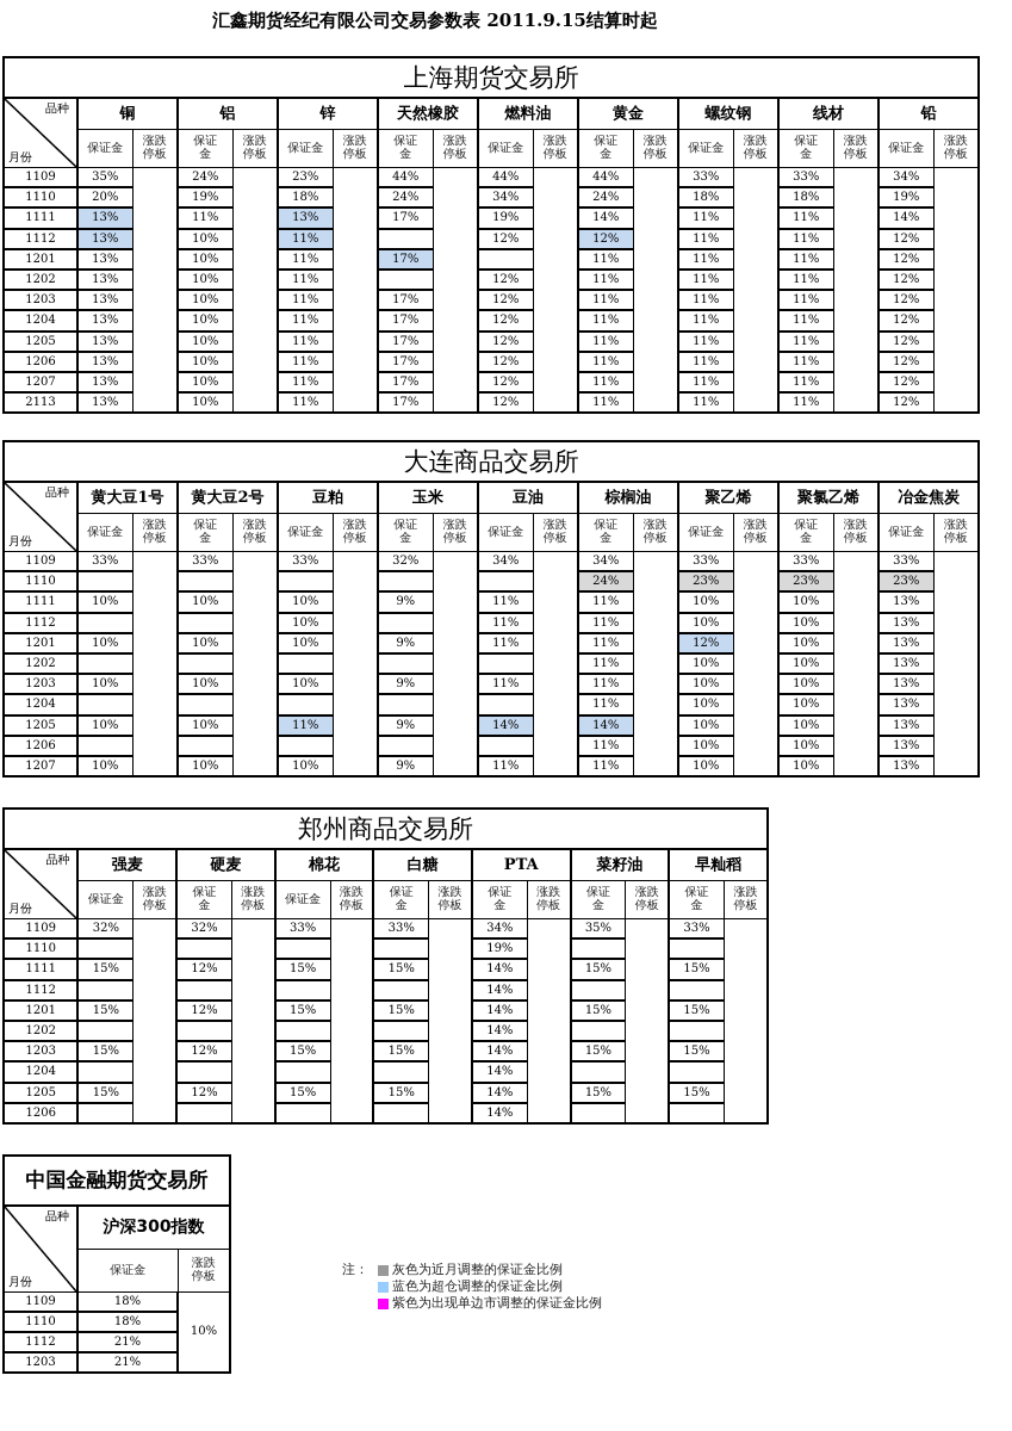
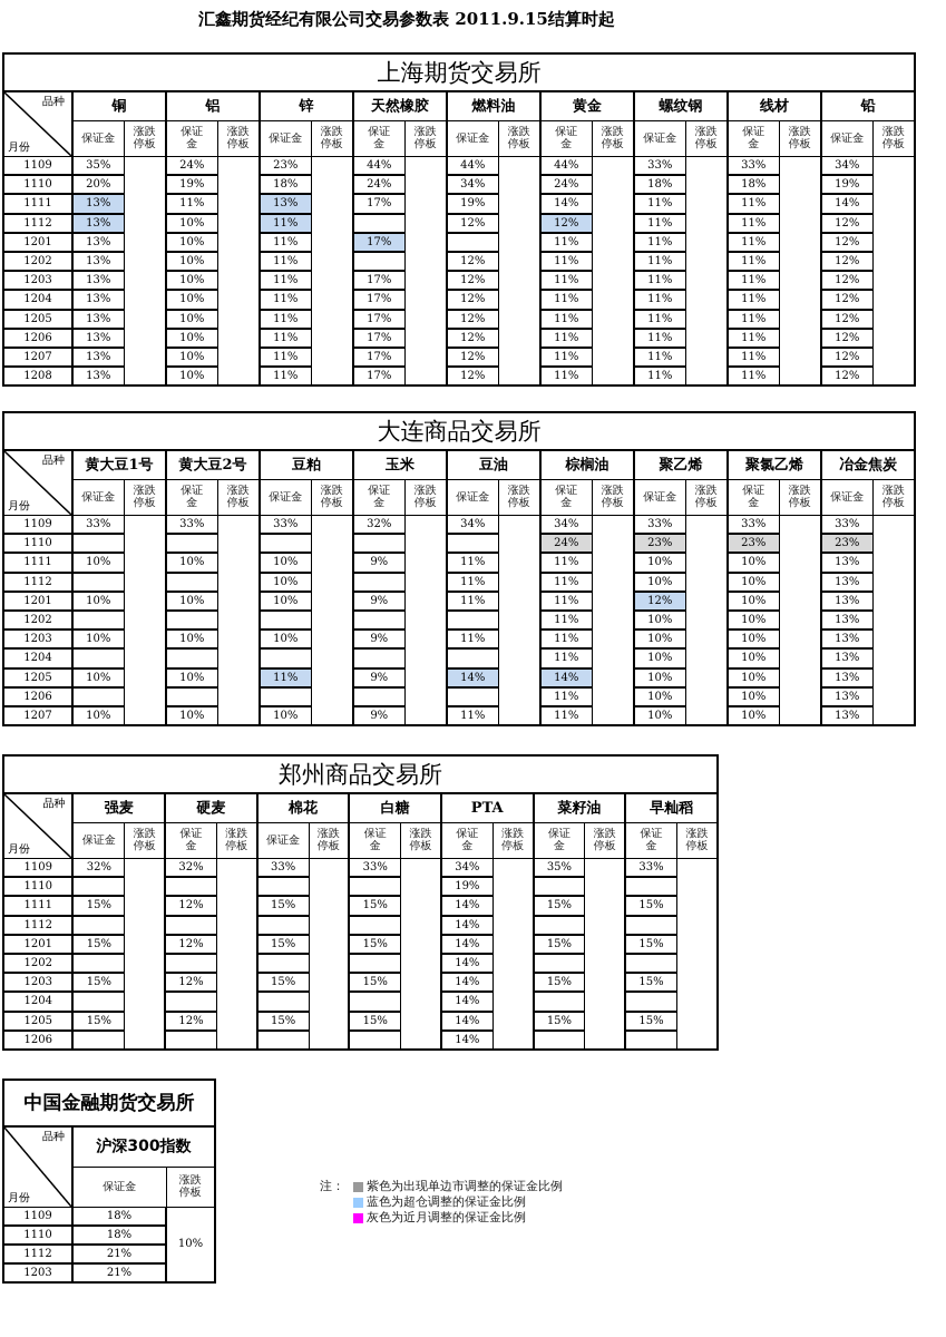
  汇鑫期货经纪有限公司交易参数表 2011.9.15结算时起
  上海期货交易所
  品种月份	铜	铝	锌	天然橡胶	燃料油	黄金	螺纹钢	线材	铅
  保证金	涨跌停板	保证金	涨跌停板	保证金	涨跌停板	保证金	涨跌停板	保证金	涨跌停板	保证金	涨跌停板	保证金	涨跌停板	保证金	涨跌停板	保证金	涨跌停板
  1109	35%		24%		23%		44%		44%		44%		33%		33%		34%
  1110	20%		19%		18%		24%		34%		24%		18%		18%		19%
  1111	13%		11%		13%		17%		19%		14%		11%		11%		14%
  1112	13%		10%		11%				12%		12%		11%		11%		12%
  1201	13%		10%		11%		17%				11%		11%		11%		12%
  1202	13%		10%		11%				12%		11%		11%		11%		12%
  1203	13%		10%		11%		17%		12%		11%		11%		11%		12%
  1204	13%		10%		11%		17%		12%		11%		11%		11%		12%
  1205	13%		10%		11%		17%		12%		11%		11%		11%		12%
  1206	13%		10%		11%		17%		12%		11%		11%		11%		12%
  1207	13%		10%		11%		17%		12%		11%		11%		11%		12%
- 2113	13%		10%		11%		17%		12%		11%		11%		11%		12%
+ 1208	13%		10%		11%		17%		12%		11%		11%		11%		12%
  大连商品交易所
  品种月份	黄大豆1号	黄大豆2号	豆粕	玉米	豆油	棕榈油	聚乙烯	聚氯乙烯	冶金焦炭
  保证金	涨跌停板	保证金	涨跌停板	保证金	涨跌停板	保证金	涨跌停板	保证金	涨跌停板	保证金	涨跌停板	保证金	涨跌停板	保证金	涨跌停板	保证金	涨跌停板
  1109	33%		33%		33%		32%		34%		34%		33%		33%		33%
  1110											24%		23%		23%		23%
  1111	10%		10%		10%		9%		11%		11%		10%		10%		13%
  1112					10%				11%		11%		10%		10%		13%
  1201	10%		10%		10%		9%		11%		11%		12%		10%		13%
  1202											11%		10%		10%		13%
  1203	10%		10%		10%		9%		11%		11%		10%		10%		13%
  1204											11%		10%		10%		13%
  1205	10%		10%		11%		9%		14%		14%		10%		10%		13%
  1206											11%		10%		10%		13%
  1207	10%		10%		10%		9%		11%		11%		10%		10%		13%
  郑州商品交易所
  品种月份	强麦	硬麦	棉花	白糖	PTA	菜籽油	早籼稻
  保证金	涨跌停板	保证金	涨跌停板	保证金	涨跌停板	保证金	涨跌停板	保证金	涨跌停板	保证金	涨跌停板	保证金	涨跌停板
  1109	32%		32%		33%		33%		34%		35%		33%
  1110									19%
  1111	15%		12%		15%		15%		14%		15%		15%
  1112									14%
  1201	15%		12%		15%		15%		14%		15%		15%
  1202									14%
  1203	15%		12%		15%		15%		14%		15%		15%
  1204									14%
  1205	15%		12%		15%		15%		14%		15%		15%
  1206									14%
  中国金融期货交易所
  品种 月份	沪深300指数
  保证金	涨跌停板
  1109	18%	10%
  1110	18%
  1112	21%
  1203	21%
  注：
- 灰色为近月调整的保证金比例
+ 紫色为出现单边市调整的保证金比例
  蓝色为超仓调整的保证金比例
- 紫色为出现单边市调整的保证金比例
+ 灰色为近月调整的保证金比例
